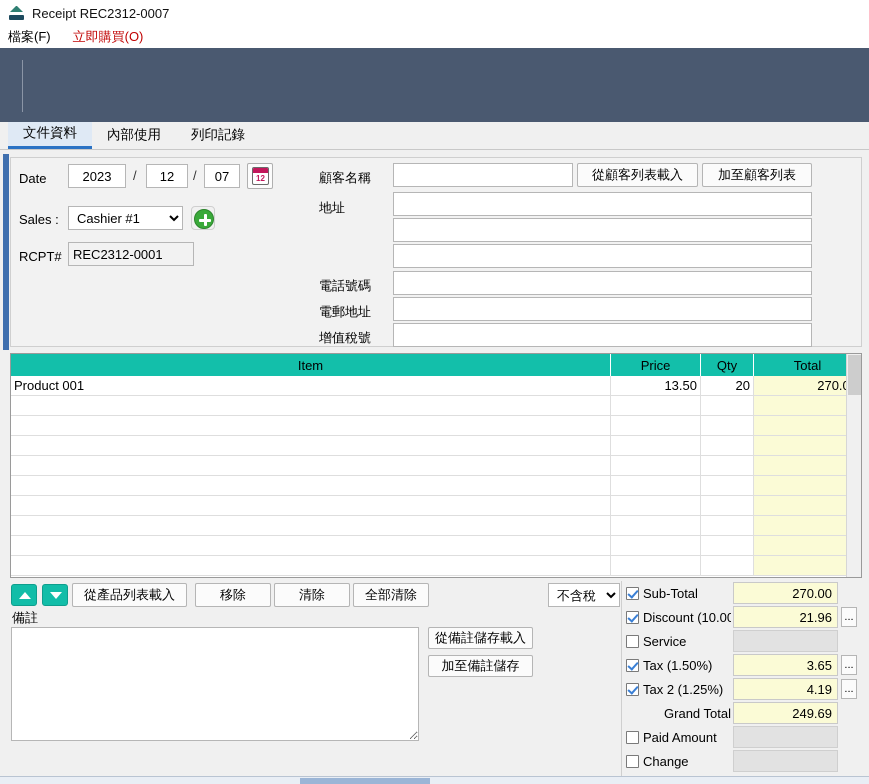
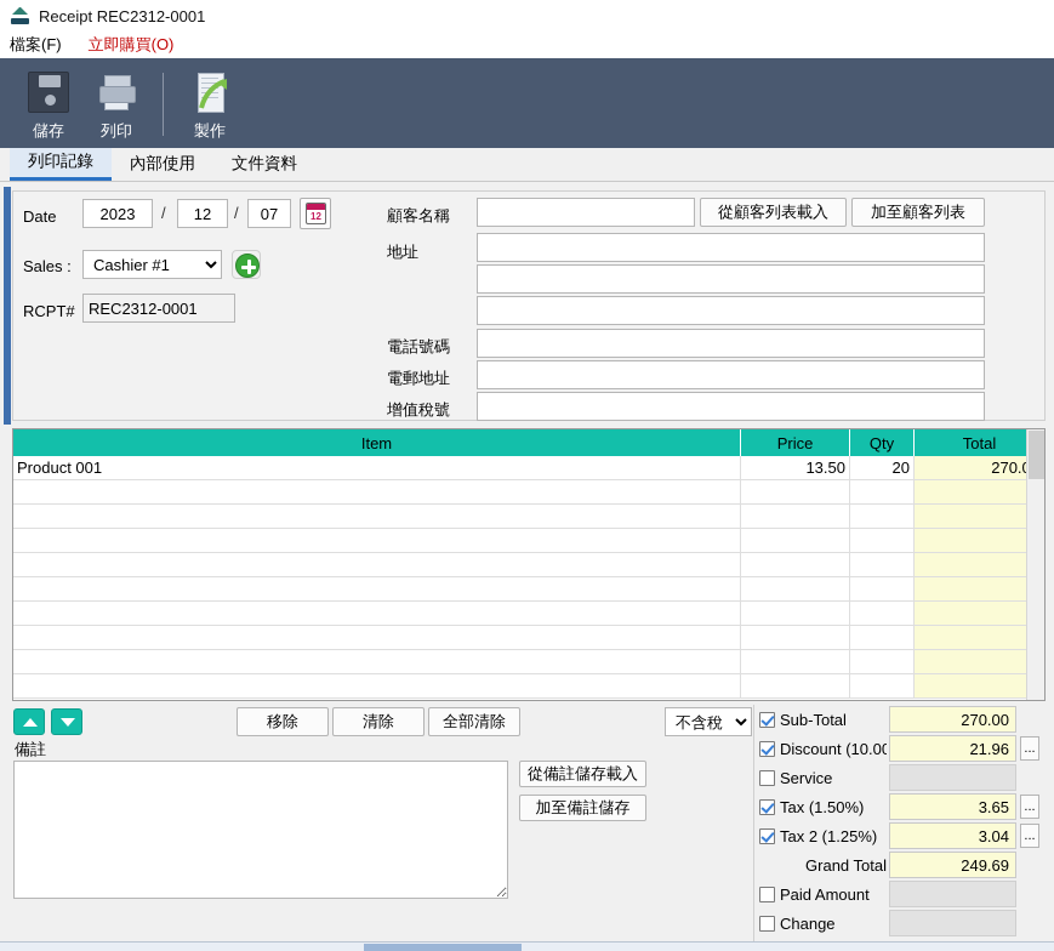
- Receipt REC2312-0007
+ Receipt REC2312-0001
  檔案(F)
  立即購買(O)
+ 儲存
+ 列印
+ 製作
- 文件資料
+ 列印記錄
  內部使用
- 列印記錄
+ 文件資料
  Date
  2023
  /
  12
  /
  07
  12
  Sales :
  Cashier #1
  RCPT#
  REC2312-0001
  顧客名稱
  從顧客列表載入
  加至顧客列表
  地址
  電話號碼
  電郵地址
  增值稅號
  Item
  Price
  Qty
  Total
  Product 001
  13.50
  20
- 從產品列表載入
  移除
  清除
  全部清除
  備註
  從備註儲存載入
  加至備註儲存
  不含稅
  Sub-Total
  270.00
  Discount (10.00
  21.96
  ...
  Service
  Tax (1.50%)
  3.65
  ...
  Tax 2 (1.25%)
- 4.19
+ 3.04
  ...
  Grand Total
  249.69
  Paid Amount
  Change
